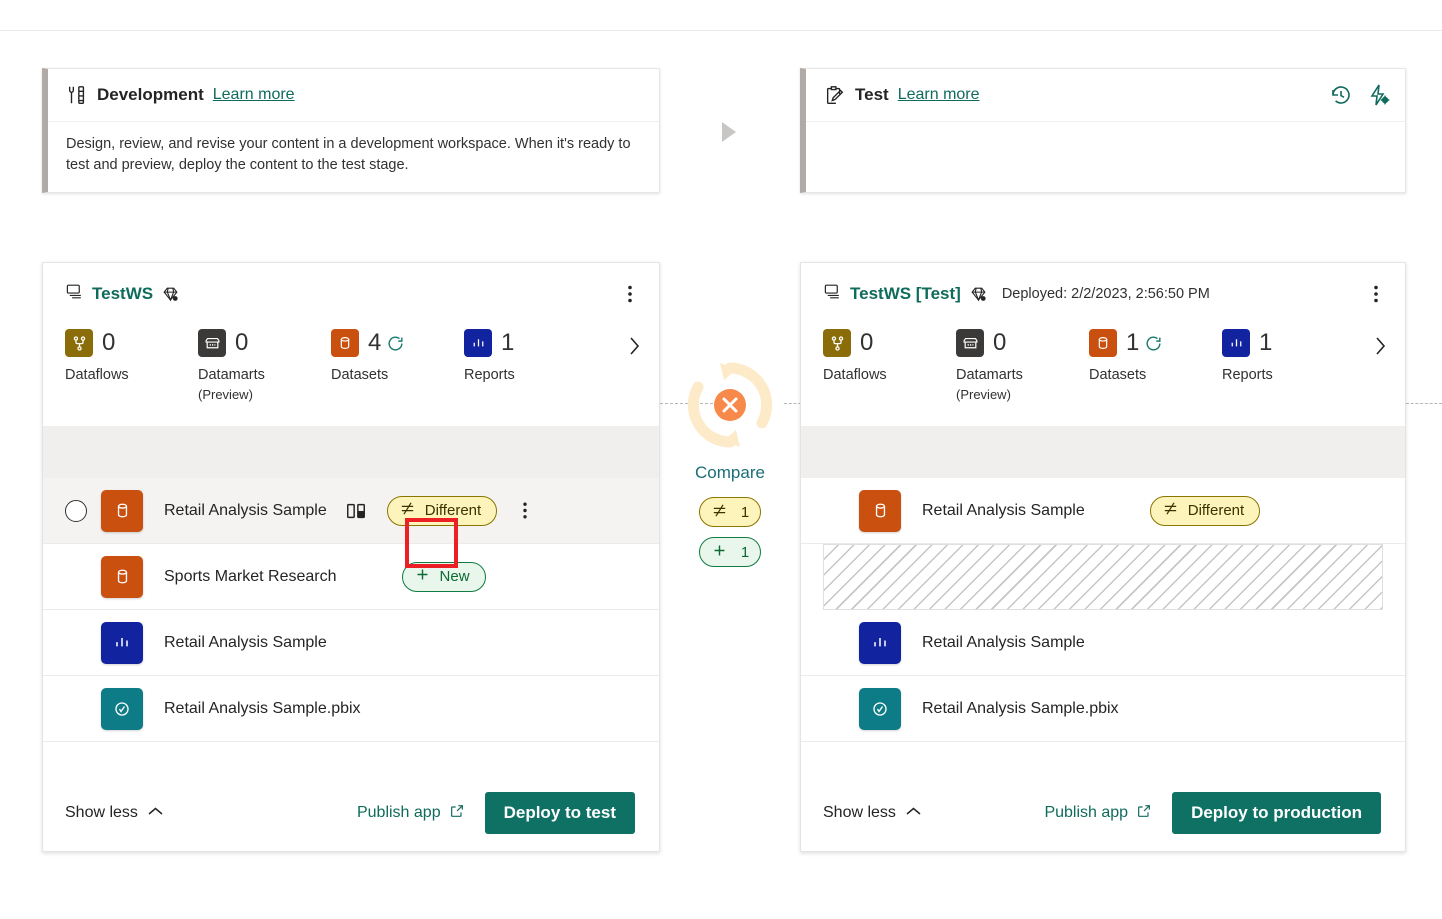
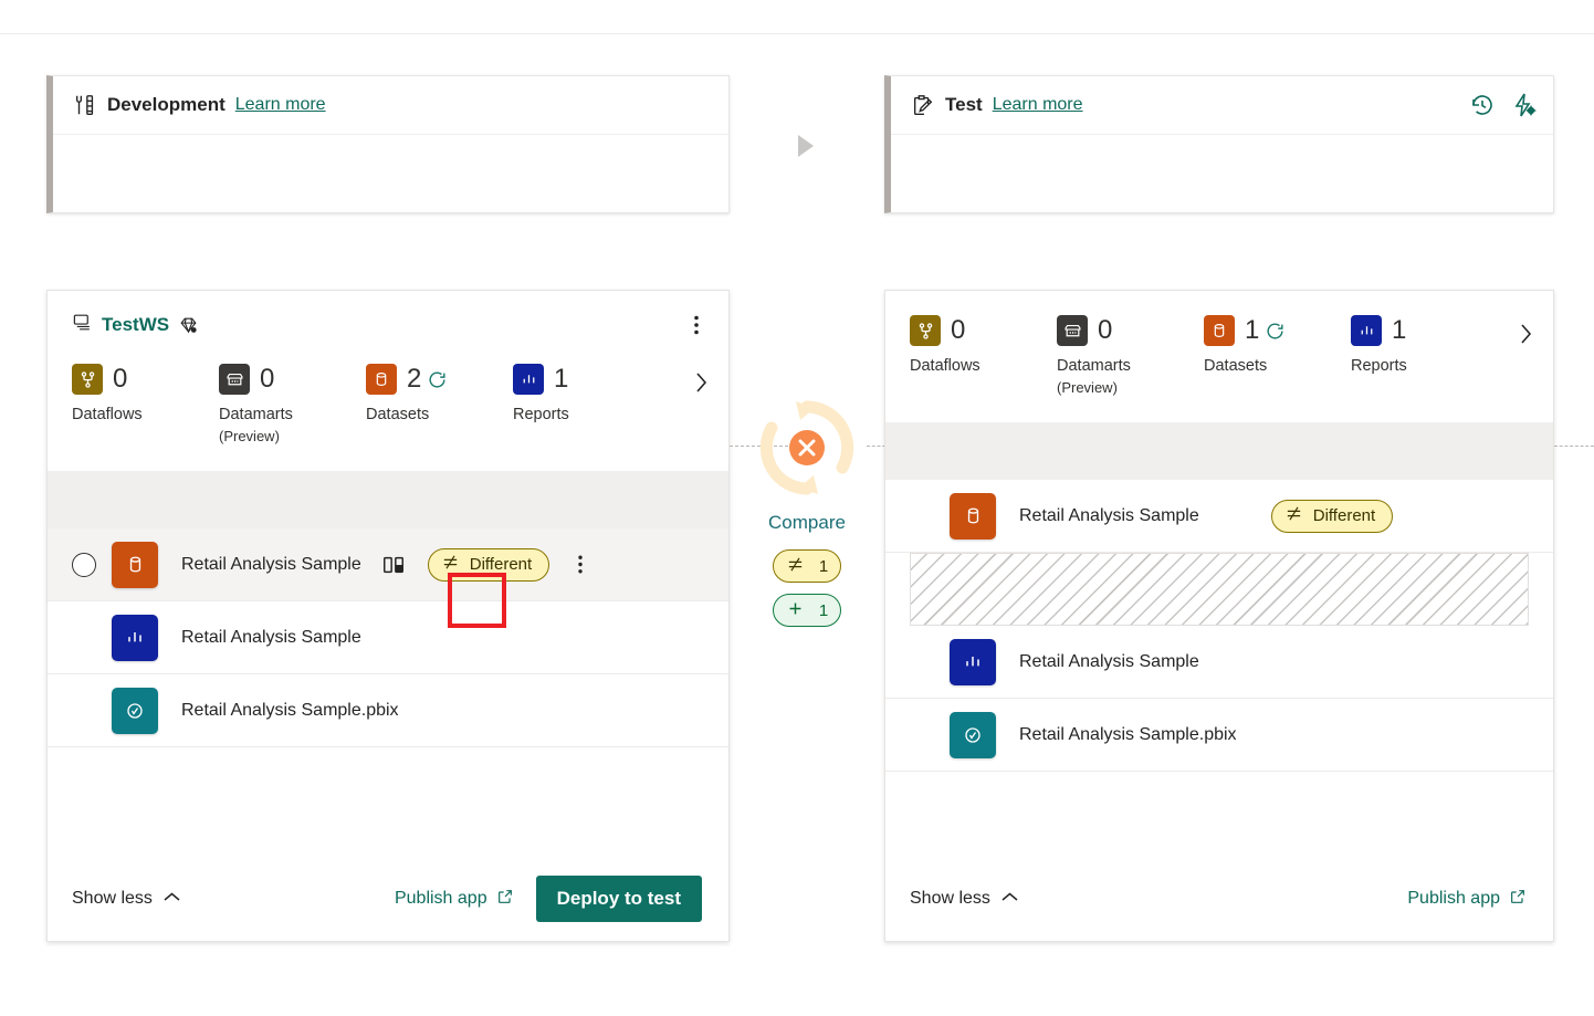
  Development
  Learn more
- Design, review, and revise your content in a development workspace. When it's ready to test and preview, deploy the content to the test stage.
  Test
  Learn more
  TestWS
  0
  Dataflows
  0
  Datamarts
  (Preview)
- 4
+ 2
  Datasets
  1
  Reports
  Retail Analysis Sample
  Different
- Sports Market Research
- New
  Retail Analysis Sample
  Retail Analysis Sample.pbix
  Show less
  Publish app
  Deploy to test
  Compare
  1
  1
- TestWS [Test]
- Deployed: 2/2/2023, 2:56:50 PM
  0
  Dataflows
  0
  Datamarts
  (Preview)
  1
  Datasets
  1
  Reports
  Retail Analysis Sample
  Different
  Retail Analysis Sample
  Retail Analysis Sample.pbix
  Show less
  Publish app
- Deploy to production
